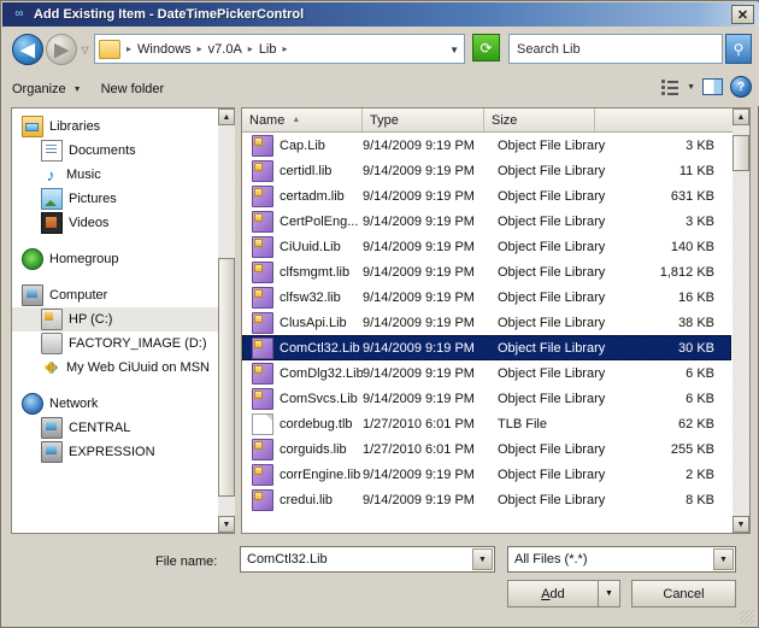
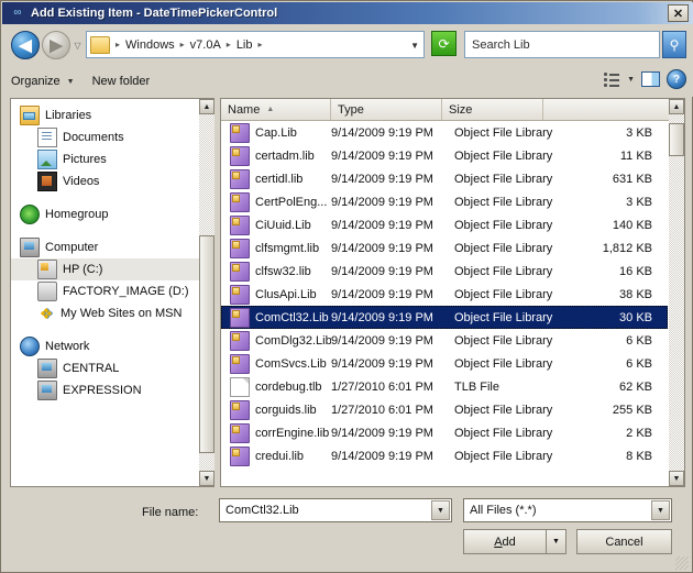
  ∞
  Add Existing Item - DateTimePickerControl
  ✕
  ◀
  ▶
  ▽
  ▸
  Windows
  ▸
  v7.0A
  ▸
  Lib
  ▸
  ▼
  ⟳
  Search Lib
  ⚲
  Organize
  New folder
  ?
  Libraries
  Documents
- ♪
- Music
  Pictures
  Videos
  Homegroup
  Computer
  HP (C:)
  FACTORY_IMAGE (D:)
  ❖
- My Web CiUuid on MSN
+ My Web Sites on MSN
  Network
  CENTRAL
  EXPRESSION
  Name
  Type
  Size
  Cap.Lib
  9/14/2009 9:19 PM
  Object File Library
  3 KB
- certidl.lib
+ certadm.lib
  9/14/2009 9:19 PM
  Object File Library
  11 KB
- certadm.lib
+ certidl.lib
  9/14/2009 9:19 PM
  Object File Library
  631 KB
  CertPolEng...
  9/14/2009 9:19 PM
  Object File Library
  3 KB
  CiUuid.Lib
  9/14/2009 9:19 PM
  Object File Library
  140 KB
  clfsmgmt.lib
  9/14/2009 9:19 PM
  Object File Library
  1,812 KB
  clfsw32.lib
  9/14/2009 9:19 PM
  Object File Library
  16 KB
  ClusApi.Lib
  9/14/2009 9:19 PM
  Object File Library
  38 KB
  ComCtl32.Lib
  9/14/2009 9:19 PM
  Object File Library
  30 KB
  ComDlg32.Lib
  9/14/2009 9:19 PM
  Object File Library
  6 KB
  ComSvcs.Lib
  9/14/2009 9:19 PM
  Object File Library
  6 KB
  cordebug.tlb
  1/27/2010 6:01 PM
  TLB File
  62 KB
  corguids.lib
  1/27/2010 6:01 PM
  Object File Library
  255 KB
  corrEngine.lib
  9/14/2009 9:19 PM
  Object File Library
  2 KB
  credui.lib
  9/14/2009 9:19 PM
  Object File Library
  8 KB
  File name:
  ComCtl32.Lib
  All Files (*.*)
  Add
  Cancel
